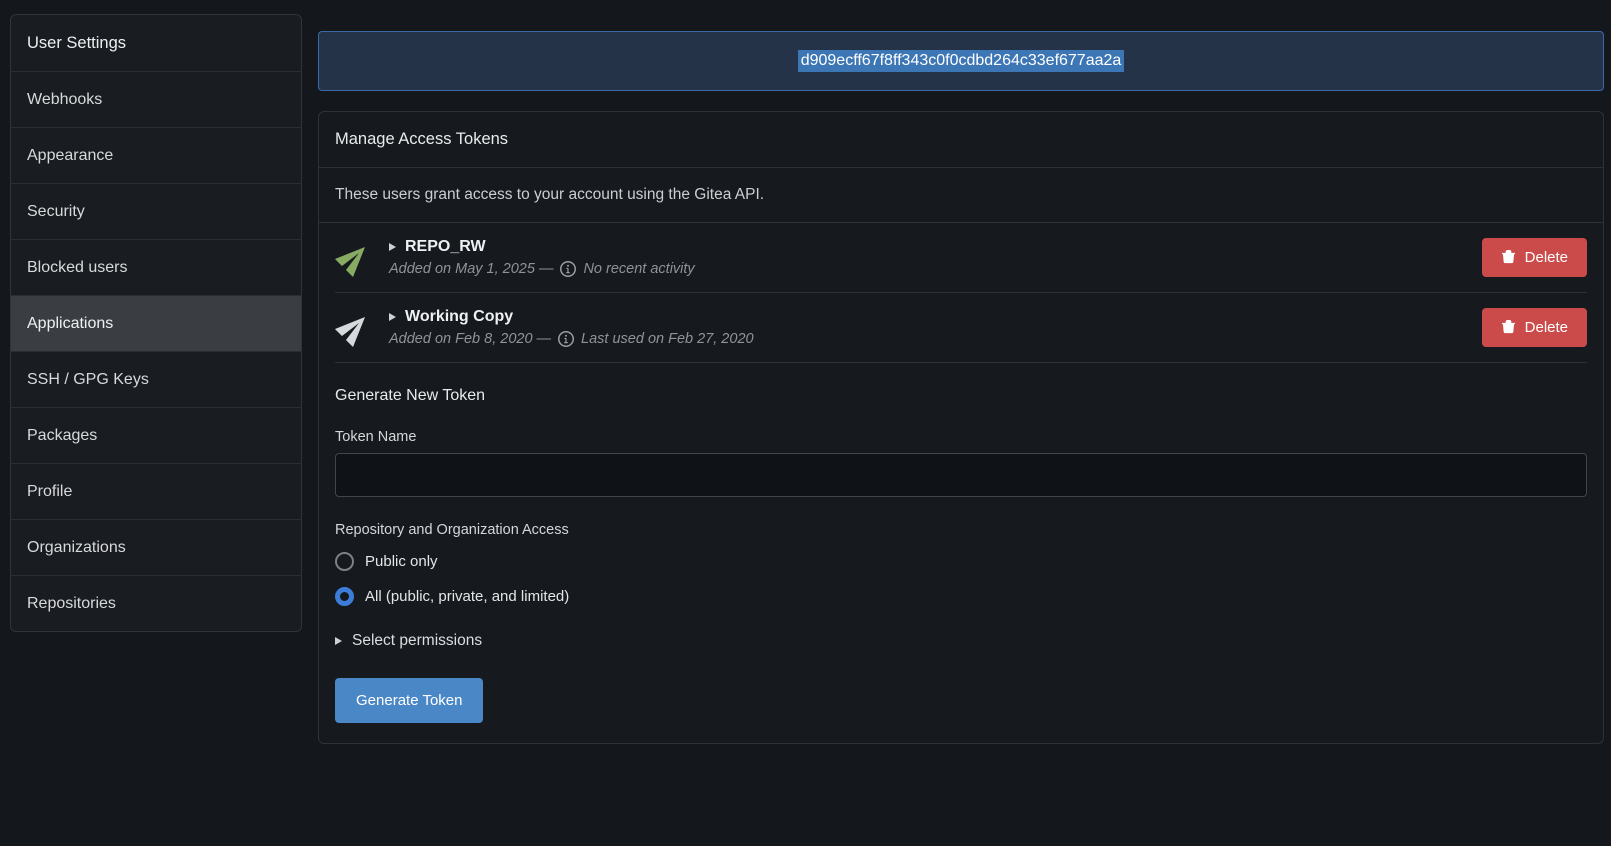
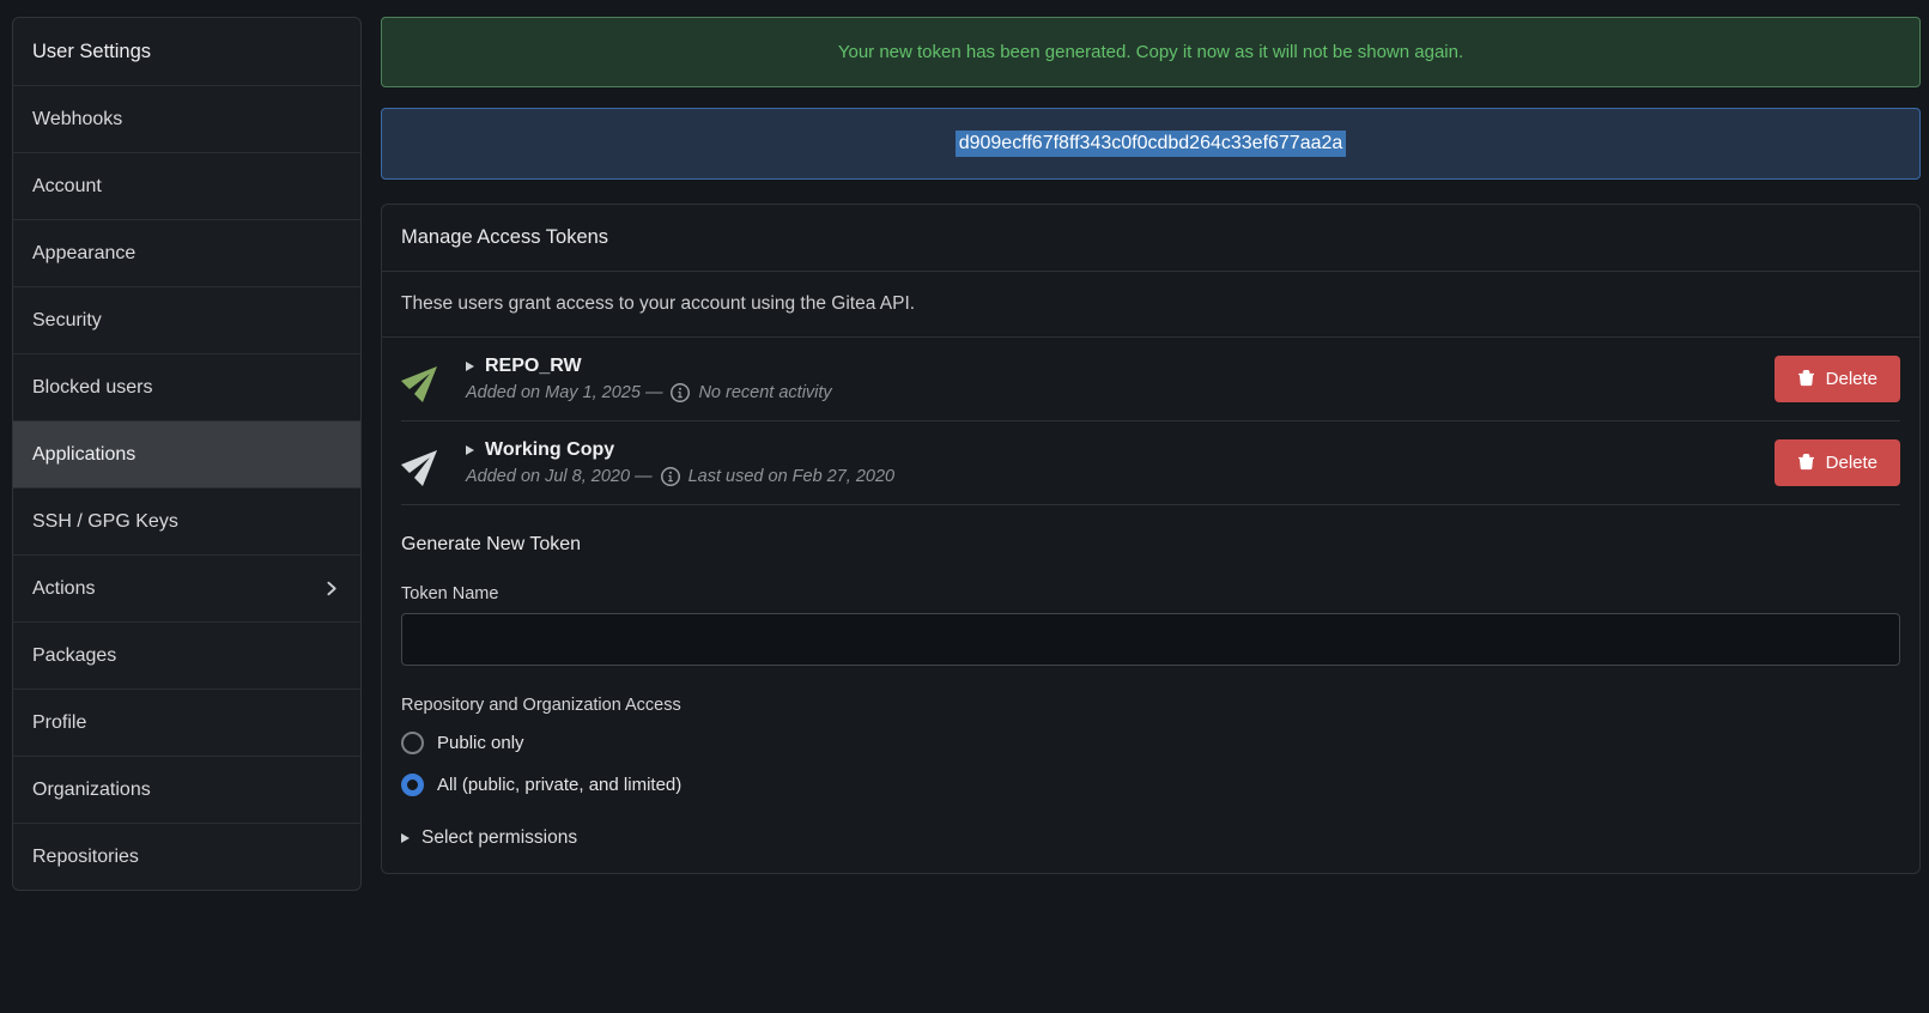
  User Settings
  Webhooks
+ Account
  Appearance
  Security
  Blocked users
  Applications
  SSH / GPG Keys
+ Actions
  Packages
  Profile
  Organizations
  Repositories
+ Your new token has been generated. Copy it now as it will not be shown again.
  d909ecff67f8ff343c0f0cdbd264c33ef677aa2a
  Manage Access Tokens
  These users grant access to your account using the Gitea API.
  REPO_RW
  Added on May 1, 2025 —
  No recent activity
  Delete
  Working Copy
- Added on Feb 8, 2020 —
+ Added on Jul 8, 2020 —
  Last used on Feb 27, 2020
  Delete
  Generate New Token
  Token Name
  Repository and Organization Access
  Public only
  All (public, private, and limited)
  Select permissions
- Generate Token
